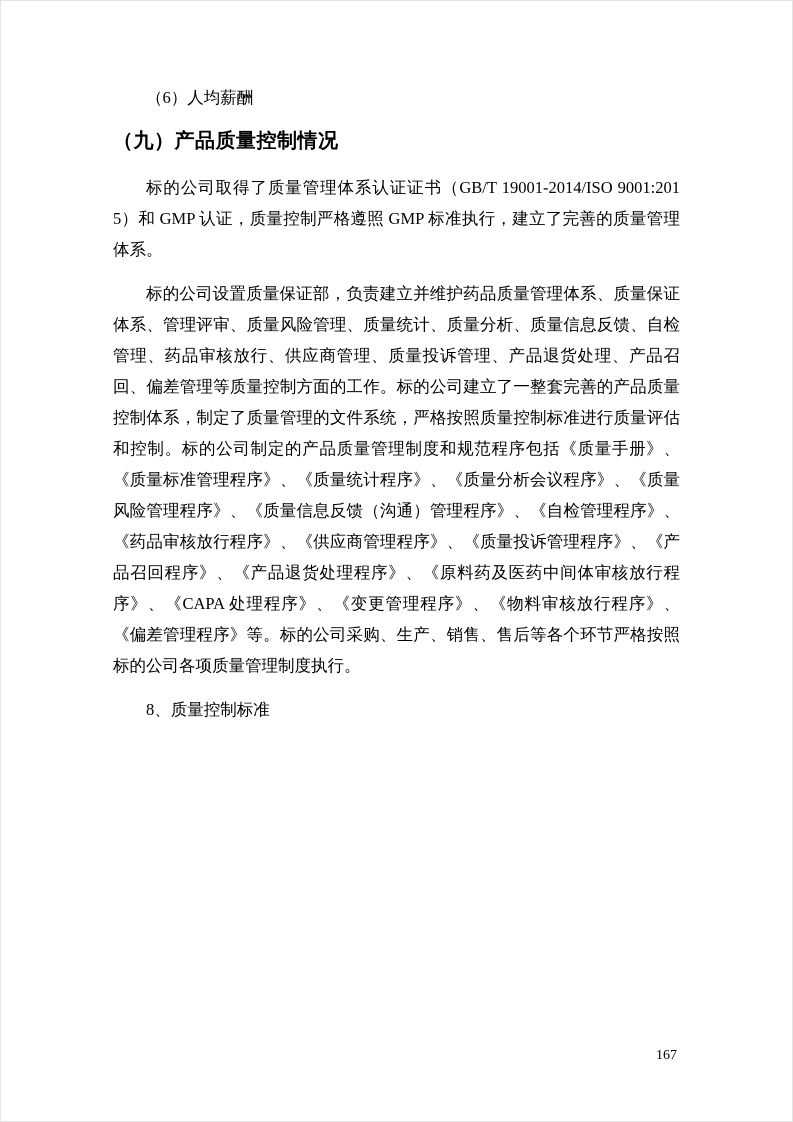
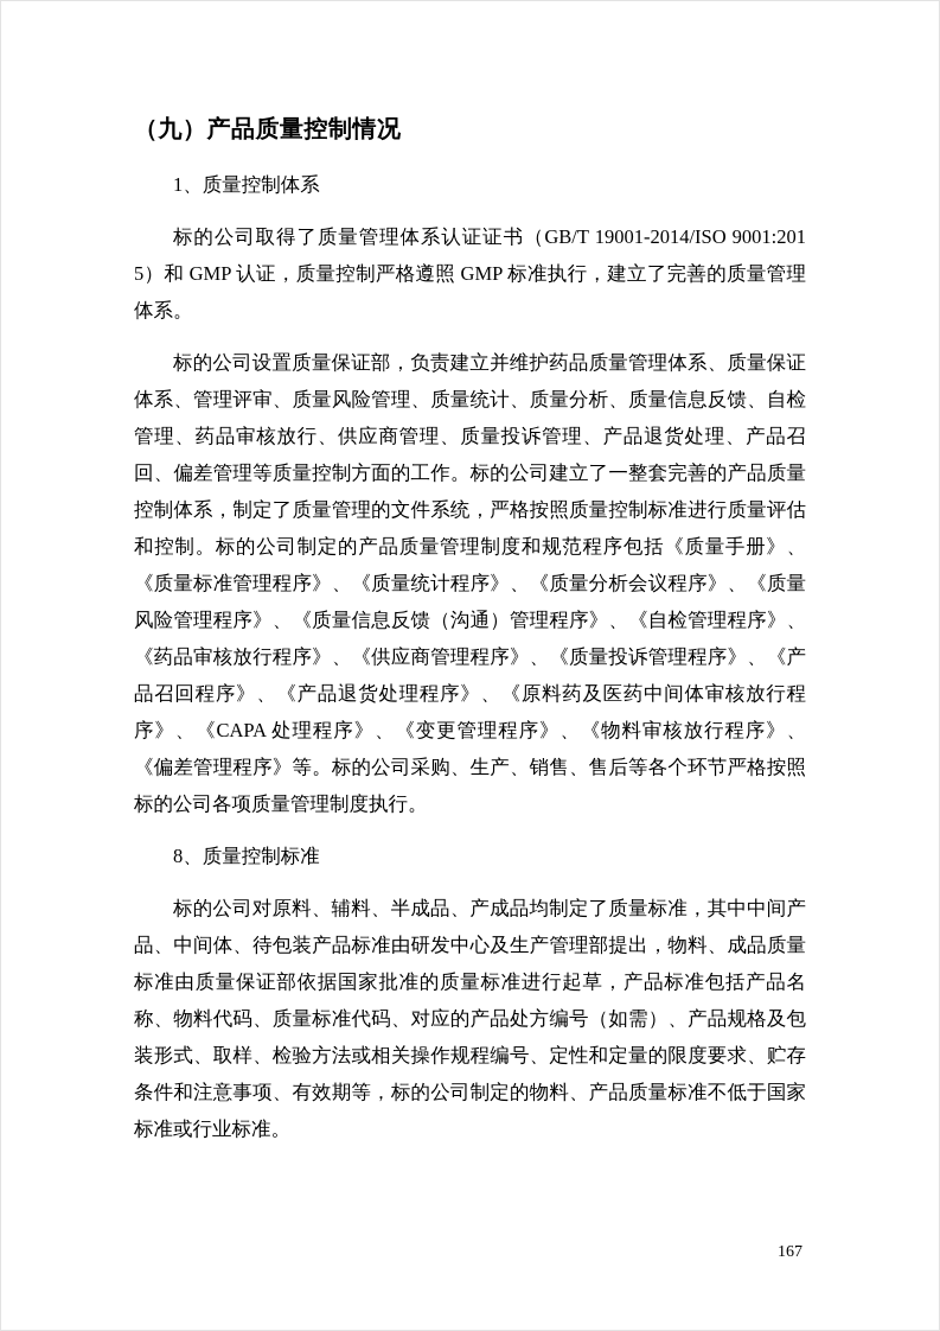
- （6）人均薪酬
  （九）产品质量控制情况
+ 1、质量控制体系
  标的公司取得了质量管理体系认证证书（GB/T 19001-2014/ISO 9001:2015）和 GMP 认证，质量控制严格遵照 GMP 标准执行，建立了完善的质量管理体系。
  标的公司设置质量保证部，负责建立并维护药品质量管理体系、质量保证体系、管理评审、质量风险管理、质量统计、质量分析、质量信息反馈、自检管理、药品审核放行、供应商管理、质量投诉管理、产品退货处理、产品召回、偏差管理等质量控制方面的工作。标的公司建立了一整套完善的产品质量控制体系，制定了质量管理的文件系统，严格按照质量控制标准进行质量评估和控制。标的公司制定的产品质量管理制度和规范程序包括《质量手册》、《质量标准管理程序》、《质量统计程序》、《质量分析会议程序》、《质量风险管理程序》、《质量信息反馈（沟通）管理程序》、《自检管理程序》、《药品审核放行程序》、《供应商管理程序》、《质量投诉管理程序》、《产品召回程序》、《产品退货处理程序》、《原料药及医药中间体审核放行程序》、《CAPA 处理程序》、《变更管理程序》、《物料审核放行程序》、《偏差管理程序》等。标的公司采购、生产、销售、售后等各个环节严格按照标的公司各项质量管理制度执行。
  8、质量控制标准
+ 标的公司对原料、辅料、半成品、产成品均制定了质量标准，其中中间产品、中间体、待包装产品标准由研发中心及生产管理部提出，物料、成品质量标准由质量保证部依据国家批准的质量标准进行起草，产品标准包括产品名称、物料代码、质量标准代码、对应的产品处方编号（如需）、产品规格及包装形式、取样、检验方法或相关操作规程编号、定性和定量的限度要求、贮存条件和注意事项、有效期等，标的公司制定的物料、产品质量标准不低于国家标准或行业标准。
  167
